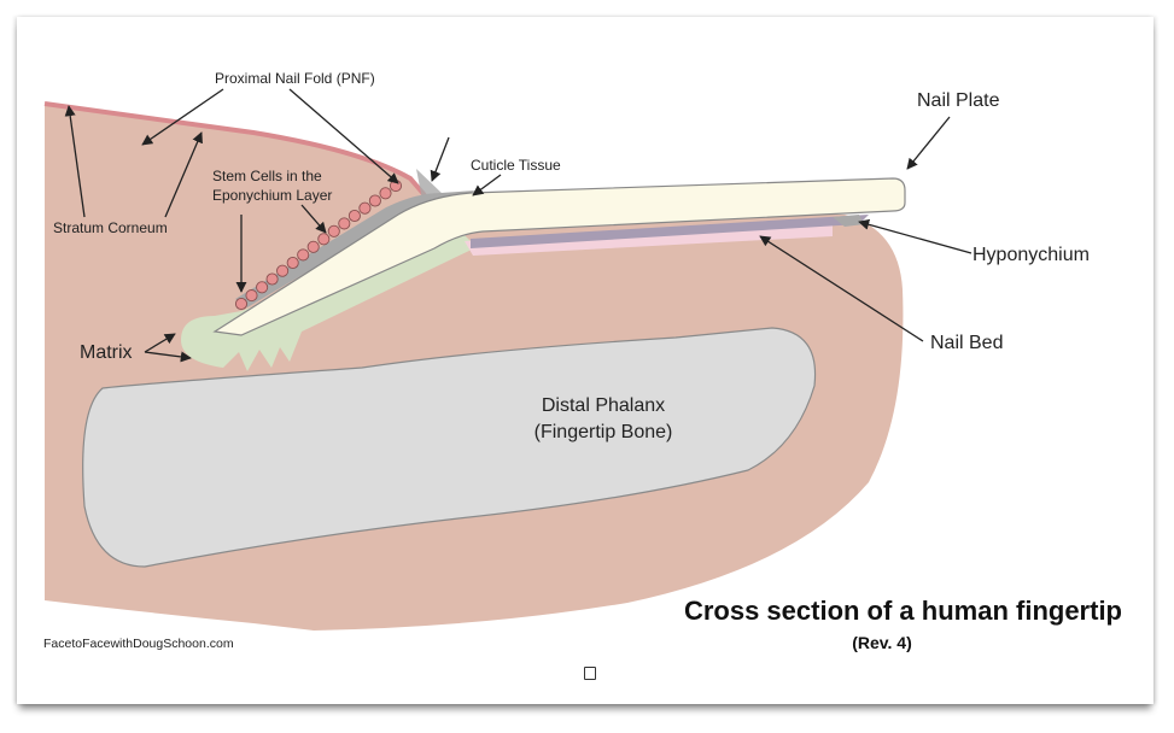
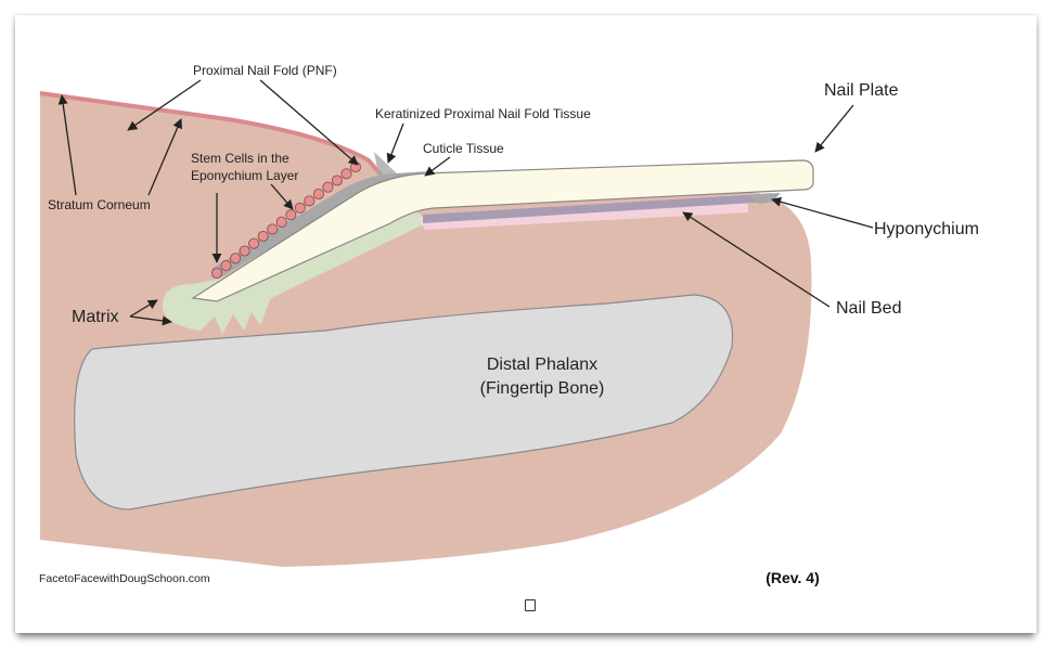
  Proximal Nail Fold (PNF)
+ Keratinized Proximal Nail Fold Tissue
  Cuticle Tissue
  Nail Plate
  Stem Cells in the
  Eponychium Layer
  Stratum Corneum
  Hyponychium
  Nail Bed
  Matrix
  Distal Phalanx
  (Fingertip Bone)
- Cross section of a human fingertip
  (Rev. 4)
  FacetoFacewithDougSchoon.com
